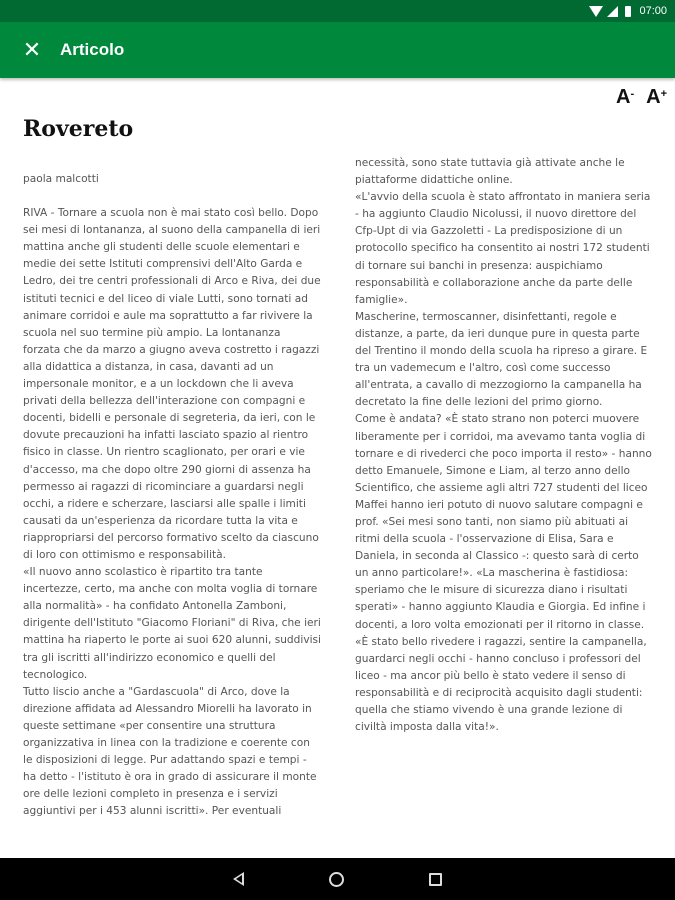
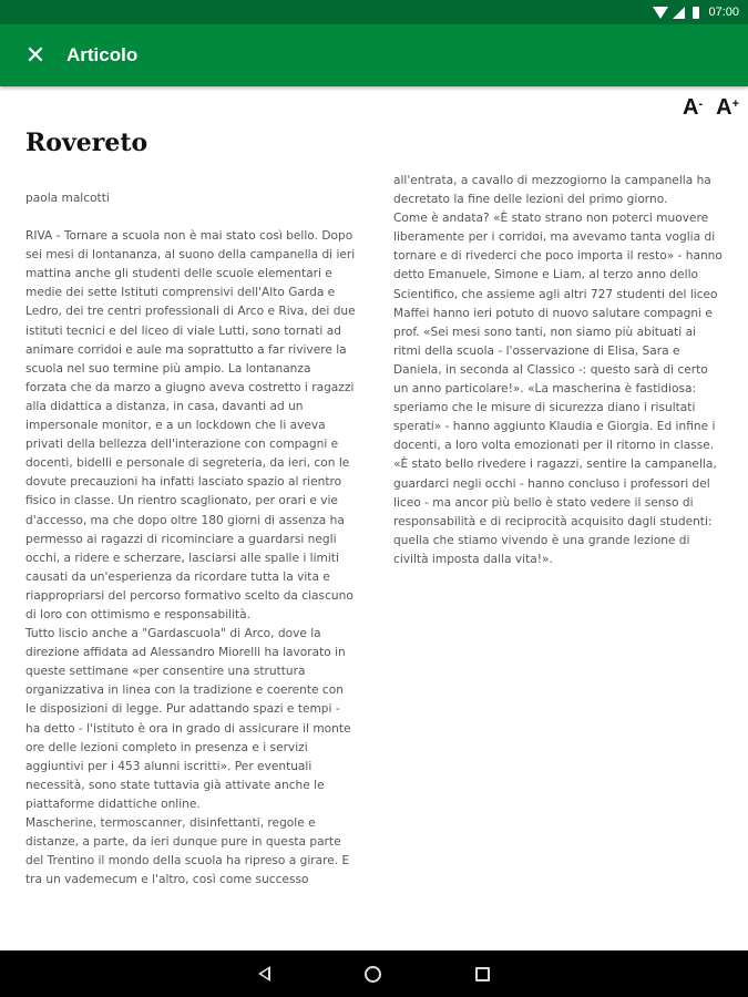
  07:00
  ✕
  Articolo
  A-
  A+
  Rovereto
  paola malcotti
- RIVA - Tornare a scuola non è mai stato così bello. Dopo sei mesi di lontananza, al suono della campanella di ieri mattina anche gli studenti delle scuole elementari e medie dei sette Istituti comprensivi dell'Alto Garda e Ledro, dei tre centri professionali di Arco e Riva, dei due istituti tecnici e del liceo di viale Lutti, sono tornati ad animare corridoi e aule ma soprattutto a far rivivere la scuola nel suo termine più ampio. La lontananza forzata che da marzo a giugno aveva costretto i ragazzi alla didattica a distanza, in casa, davanti ad un impersonale monitor, e a un lockdown che li aveva privati della bellezza dell'interazione con compagni e docenti, bidelli e personale di segreteria, da ieri, con le dovute precauzioni ha infatti lasciato spazio al rientro fisico in classe. Un rientro scaglionato, per orari e vie d'accesso, ma che dopo oltre 290 giorni di assenza ha permesso ai ragazzi di ricominciare a guardarsi negli occhi, a ridere e scherzare, lasciarsi alle spalle i limiti causati da un'esperienza da ricordare tutta la vita e riappropriarsi del percorso formativo scelto da ciascuno di loro con ottimismo e responsabilità.
+ RIVA - Tornare a scuola non è mai stato così bello. Dopo sei mesi di lontananza, al suono della campanella di ieri mattina anche gli studenti delle scuole elementari e medie dei sette Istituti comprensivi dell'Alto Garda e Ledro, dei tre centri professionali di Arco e Riva, dei due istituti tecnici e del liceo di viale Lutti, sono tornati ad animare corridoi e aule ma soprattutto a far rivivere la scuola nel suo termine più ampio. La lontananza forzata che da marzo a giugno aveva costretto i ragazzi alla didattica a distanza, in casa, davanti ad un impersonale monitor, e a un lockdown che li aveva privati della bellezza dell'interazione con compagni e docenti, bidelli e personale di segreteria, da ieri, con le dovute precauzioni ha infatti lasciato spazio al rientro fisico in classe. Un rientro scaglionato, per orari e vie d'accesso, ma che dopo oltre 180 giorni di assenza ha permesso ai ragazzi di ricominciare a guardarsi negli occhi, a ridere e scherzare, lasciarsi alle spalle i limiti causati da un'esperienza da ricordare tutta la vita e riappropriarsi del percorso formativo scelto da ciascuno di loro con ottimismo e responsabilità.
- «Il nuovo anno scolastico è ripartito tra tante incertezze, certo, ma anche con molta voglia di tornare alla normalità» - ha confidato Antonella Zamboni, dirigente dell'Istituto "Giacomo Floriani" di Riva, che ieri mattina ha riaperto le porte ai suoi 620 alunni, suddivisi tra gli iscritti all'indirizzo economico e quelli del tecnologico.
  Tutto liscio anche a "Gardascuola" di Arco, dove la direzione affidata ad Alessandro Miorelli ha lavorato in queste settimane «per consentire una struttura organizzativa in linea con la tradizione e coerente con le disposizioni di legge. Pur adattando spazi e tempi - ha detto - l'istituto è ora in grado di assicurare il monte ore delle lezioni completo in presenza e i servizi aggiuntivi per i 453 alunni iscritti». Per eventuali necessità, sono state tuttavia già attivate anche le piattaforme didattiche online.
- «L'avvio della scuola è stato affrontato in maniera seria - ha aggiunto Claudio Nicolussi, il nuovo direttore del Cfp-Upt di via Gazzoletti - La predisposizione di un protocollo specifico ha consentito ai nostri 172 studenti di tornare sui banchi in presenza: auspichiamo responsabilità e collaborazione anche da parte delle famiglie».
  Mascherine, termoscanner, disinfettanti, regole e distanze, a parte, da ieri dunque pure in questa parte del Trentino il mondo della scuola ha ripreso a girare. E tra un vademecum e l'altro, così come successo all'entrata, a cavallo di mezzogiorno la campanella ha decretato la fine delle lezioni del primo giorno.
  Come è andata? «È stato strano non poterci muovere liberamente per i corridoi, ma avevamo tanta voglia di tornare e di rivederci che poco importa il resto» - hanno detto Emanuele, Simone e Liam, al terzo anno dello Scientifico, che assieme agli altri 727 studenti del liceo Maffei hanno ieri potuto di nuovo salutare compagni e prof. «Sei mesi sono tanti, non siamo più abituati ai ritmi della scuola - l'osservazione di Elisa, Sara e Daniela, in seconda al Classico -: questo sarà di certo un anno particolare!». «La mascherina è fastidiosa: speriamo che le misure di sicurezza diano i risultati sperati» - hanno aggiunto Klaudia e Giorgia. Ed infine i docenti, a loro volta emozionati per il ritorno in classe. «È stato bello rivedere i ragazzi, sentire la campanella, guardarci negli occhi - hanno concluso i professori del liceo - ma ancor più bello è stato vedere il senso di responsabilità e di reciprocità acquisito dagli studenti: quella che stiamo vivendo è una grande lezione di civiltà imposta dalla vita!».
